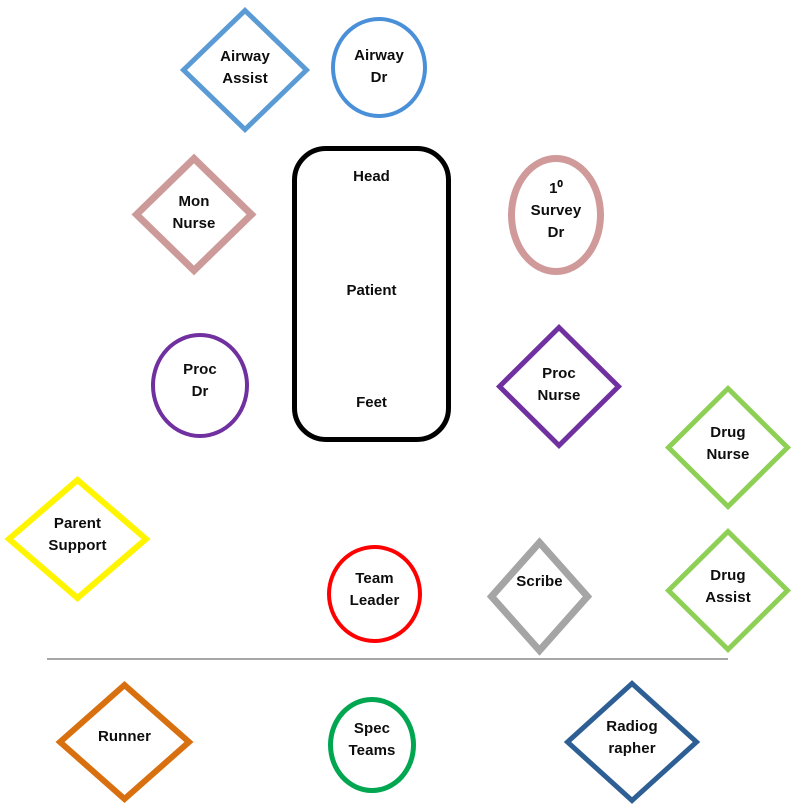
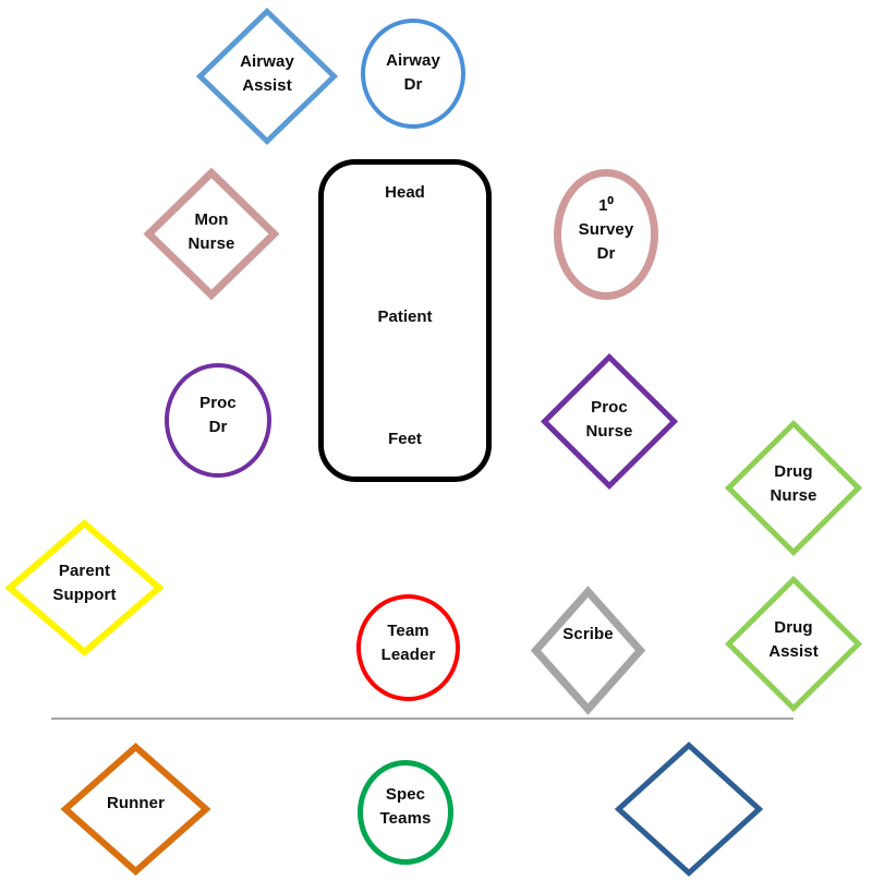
  Head
  Patient
  Feet
  Airway
  Assist
  Airway
  Dr
  Mon
  Nurse
  1⁰
  Survey
  Dr
  Proc
  Dr
  Proc
  Nurse
  Drug
  Nurse
  Parent
  Support
  Team
  Leader
  Scribe
  Drug
  Assist
  Runner
  Spec
  Teams
- Radiog
- rapher
